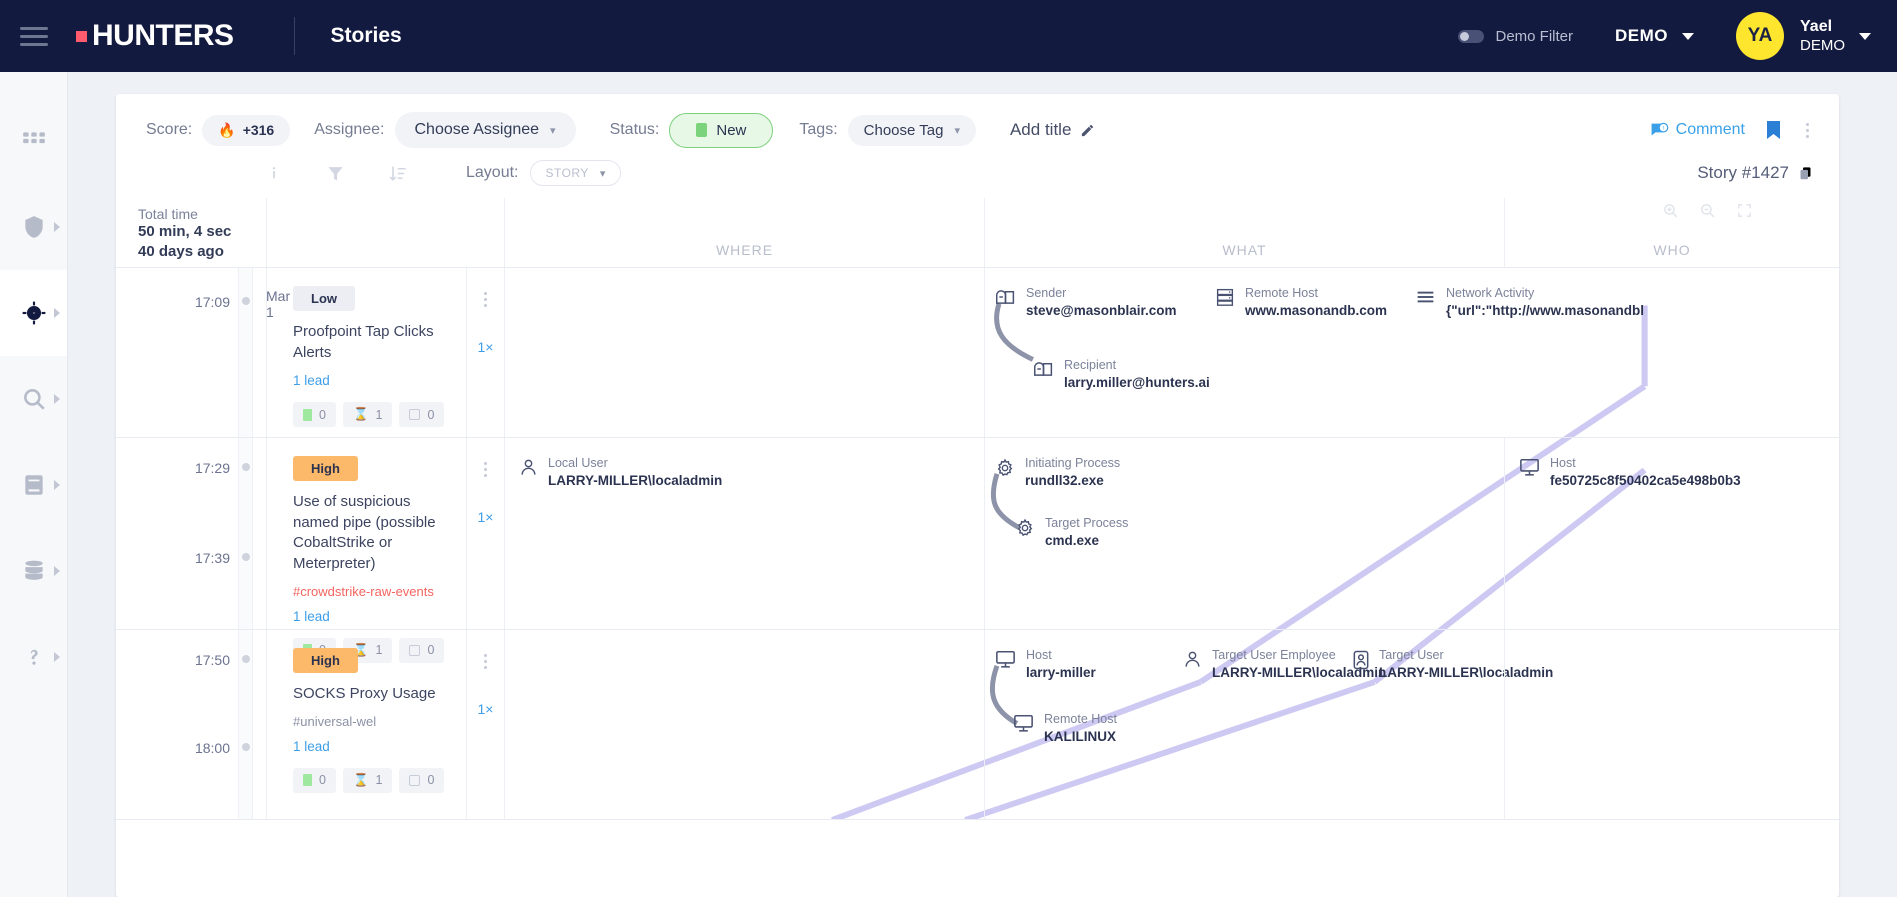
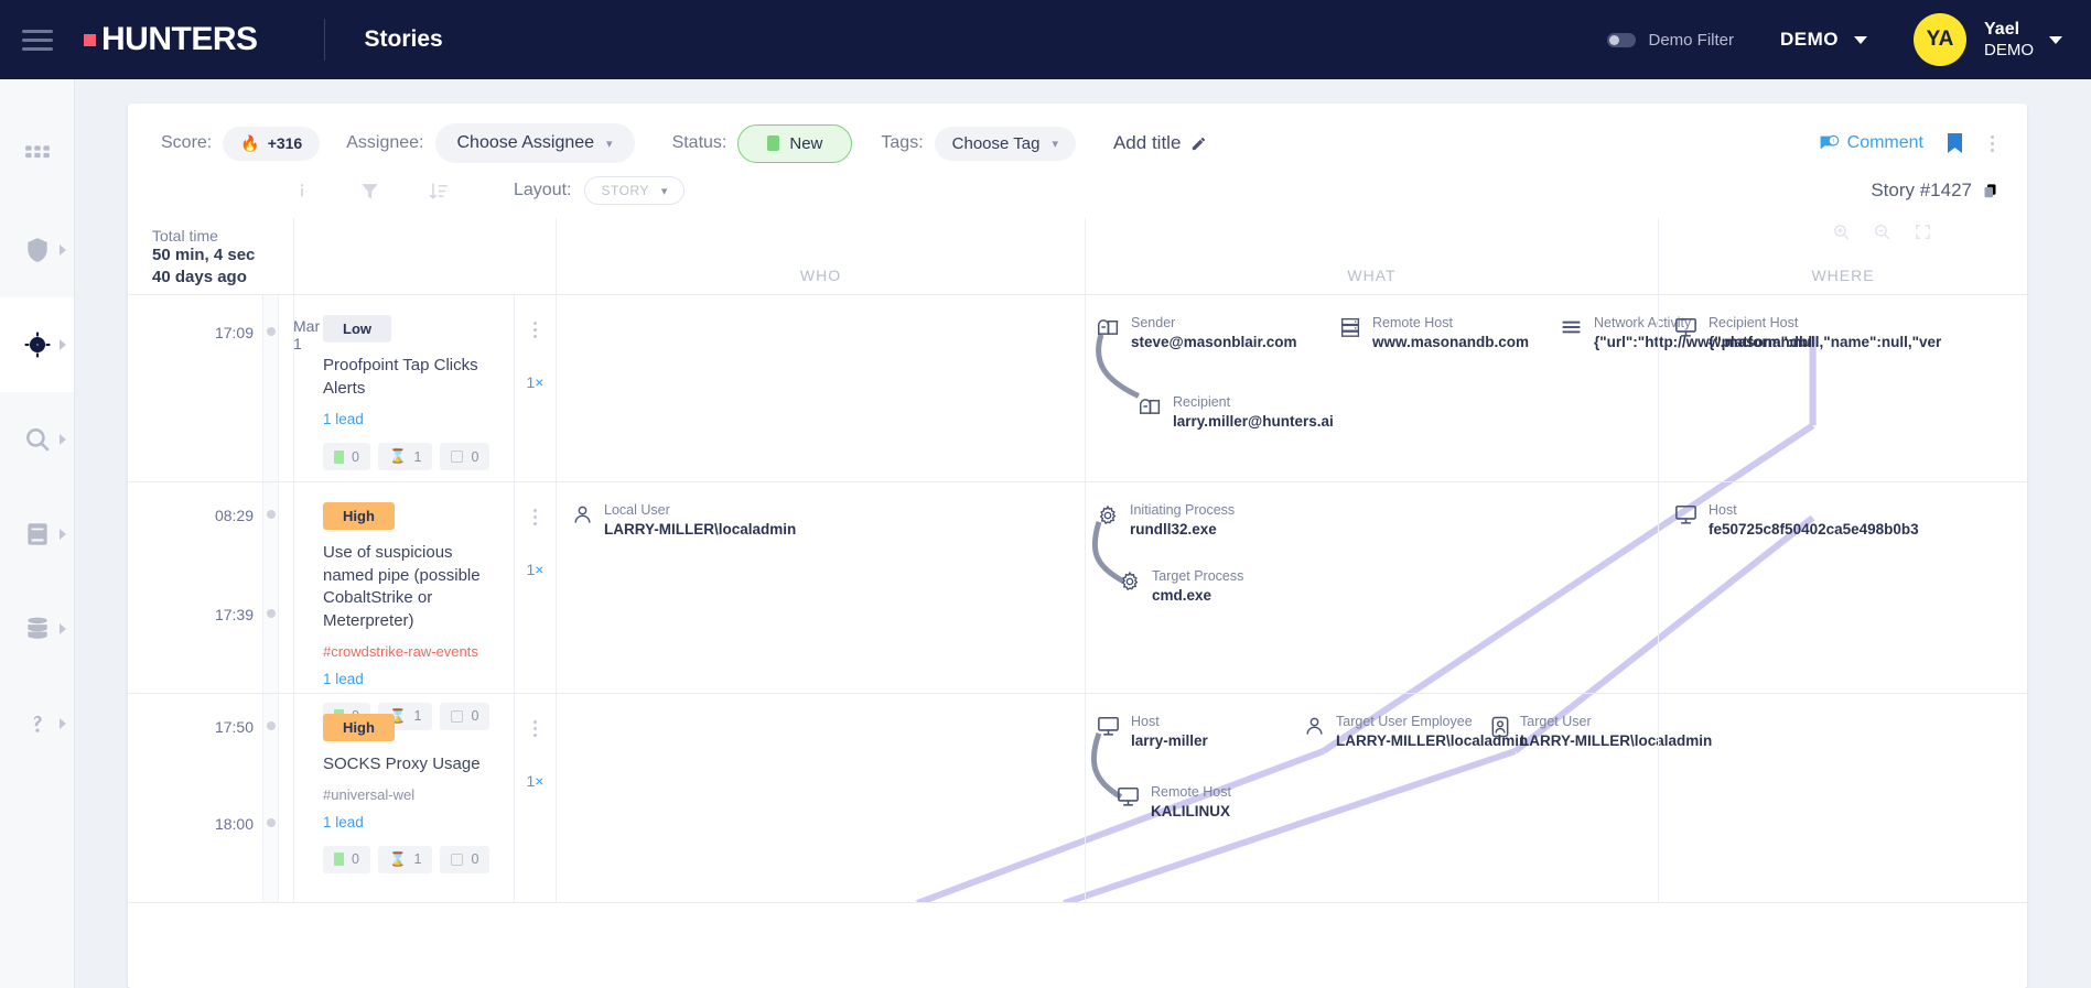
  HUNTERS
  Stories
  Demo Filter
  DEMO
  YA
  Yael
  DEMO
  Score:
  🔥
  +316
  Assignee:
  Choose Assignee
  ▾
  Status:
  New
  Tags:
  Choose Tag
  ▾
  Add title
  Comment
  Layout:
  STORY
  ▾
  Story #1427
  Total time
  50 min, 4 sec
  40 days ago
- WHERE
+ WHO
  WHAT
- WHO
+ WHERE
  17:09
  Mar 1
  Low
  Proofpoint Tap Clicks Alerts
  1 lead
  0
  ⌛
  1
  0
  1×
  Sender
  steve@masonblair.com
  Recipient
  larry.miller@hunters.ai
  Remote Host
  www.masonandb.com
  Network Activity
  {"url":"http://www.masonandbl
+ Recipient Host
+ {"platform":null,"name":null,"ver
- 17:29
+ 08:29
  17:39
  High
  Use of suspicious named pipe (possible CobaltStrike or Meterpreter)
  #crowdstrike-raw-events
  1 lead
  ⌛
  1
  0
  1×
  Local User
  LARRY-MILLER\localadmin
  Initiating Process
  rundll32.exe
  Target Process
  cmd.exe
  Host
  fe50725c8f50402ca5e498b0b3
  17:50
  18:00
  High
  SOCKS Proxy Usage
  #universal-wel
  1 lead
  0
  ⌛
  1
  0
  1×
  Host
  larry-miller
  Remote Host
  KALILINUX
  Target User Employee
  LARRY-MILLER\localadmin
  Target User
  LARRY-MILLER\localadmin
